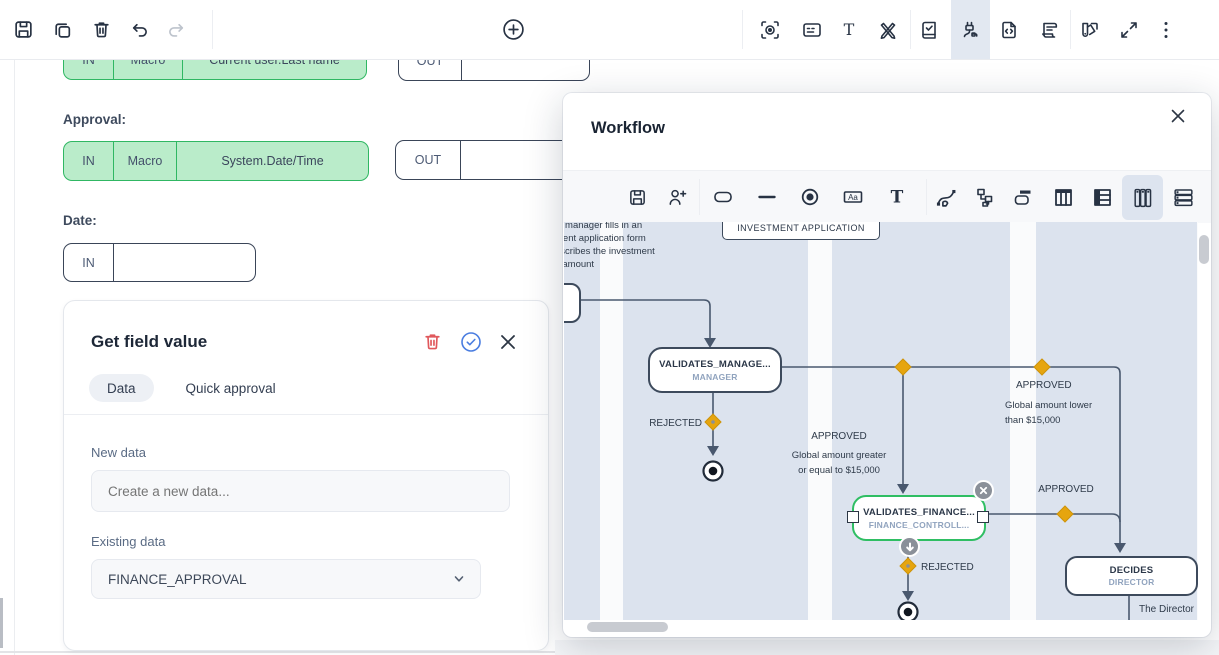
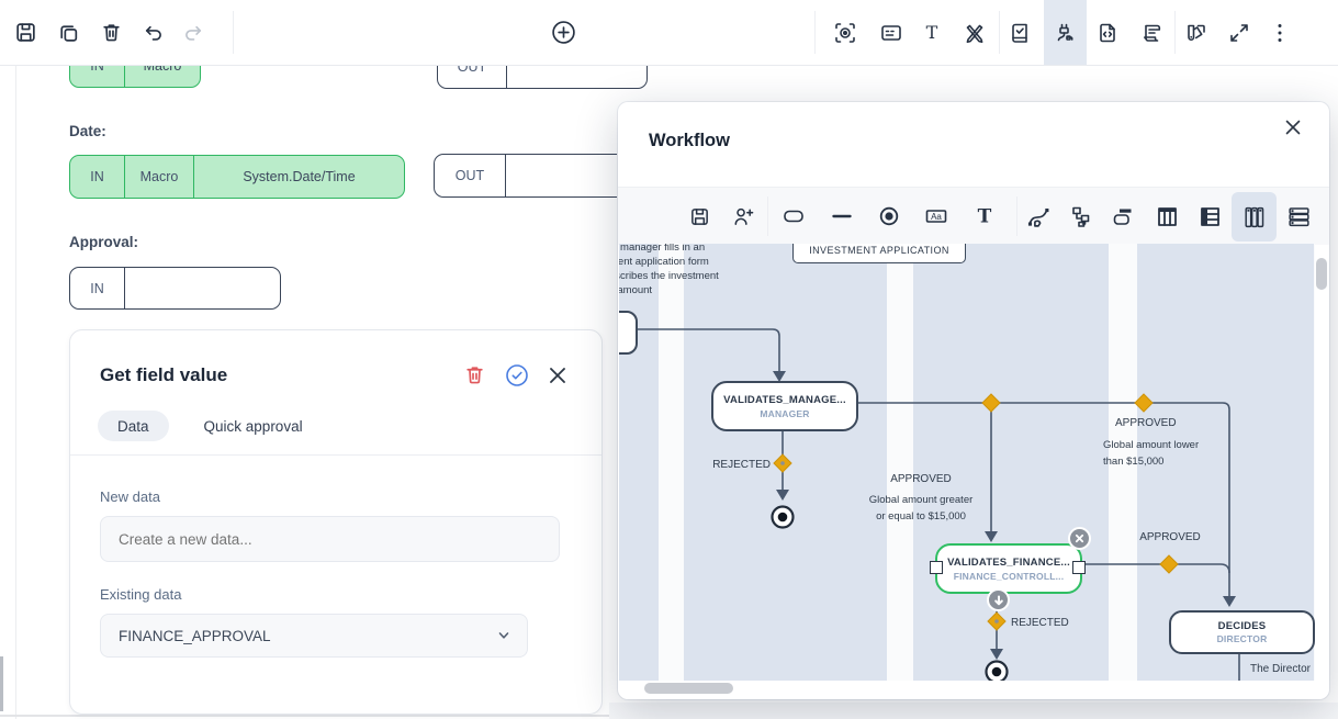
  IN
  Macro
- Current user.Last name
  OUT
- Approval:
+ Date:
  IN
  Macro
  System.Date/Time
  OUT
- Date:
+ Approval:
  IN
  Get field value
  Data
  Quick approval
  New data
  Create a new data...
  Existing data
  FINANCE_APPROVAL
  T
  Workflow
  Aa
  T
  manager fills in an
  ent application form
  cribes the investment
  amount
  INVESTMENT APPLICATION
  VALIDATES_MANAGE...
  MANAGER
  VALIDATES_FINANCE...
  FINANCE_CONTROLL...
  DECIDES
  DIRECTOR
  REJECTED
  APPROVED
  Global amount greater
  or equal to $15,000
  APPROVED
  Global amount lower
  than $15,000
  APPROVED
  REJECTED
  The Director
